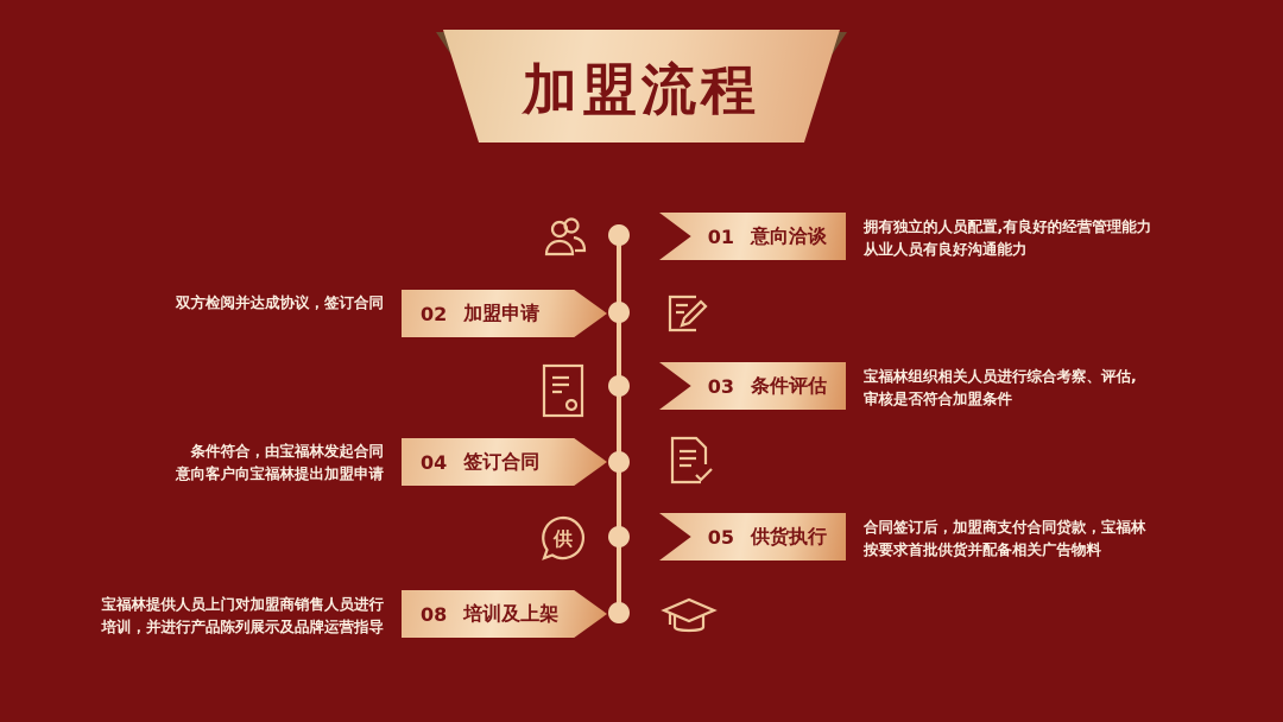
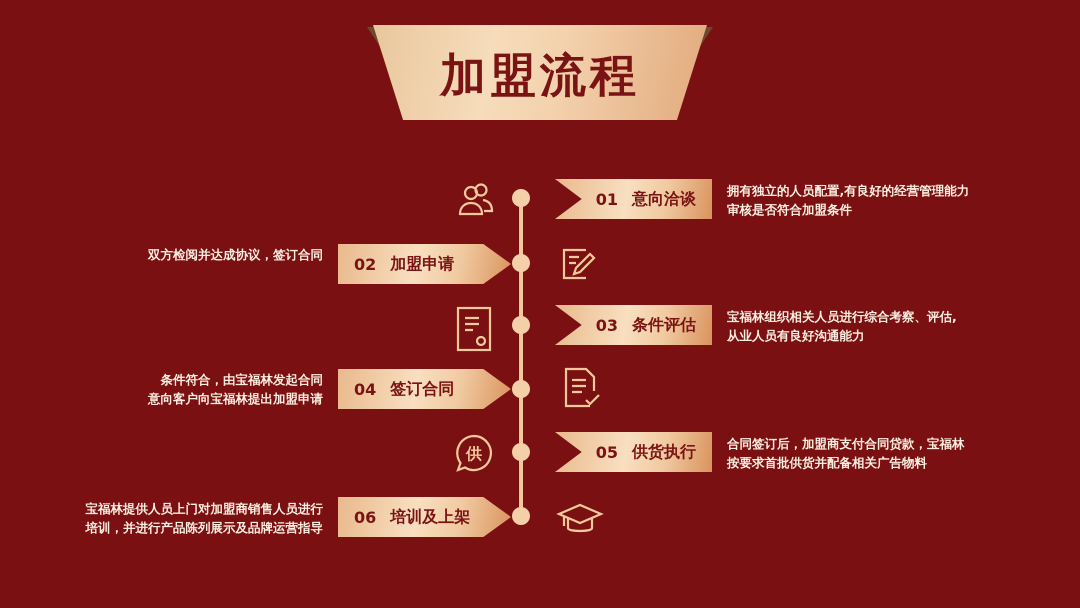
  加盟流程
  01
  意向洽谈
  拥有独立的人员配置,有良好的经营管理能力
- 从业人员有良好沟通能力
+ 审核是否符合加盟条件
  02
  加盟申请
  双方检阅并达成协议，签订合同
  03
  条件评估
  宝福林组织相关人员进行综合考察、评估,
- 审核是否符合加盟条件
+ 从业人员有良好沟通能力
  04
  签订合同
  条件符合，由宝福林发起合同
  意向客户向宝福林提出加盟申请
  05
  供货执行
  合同签订后，加盟商支付合同贷款，宝福林
  按要求首批供货并配备相关广告物料
  供
- 08
+ 06
  培训及上架
  宝福林提供人员上门对加盟商销售人员进行
  培训，并进行产品陈列展示及品牌运营指导
